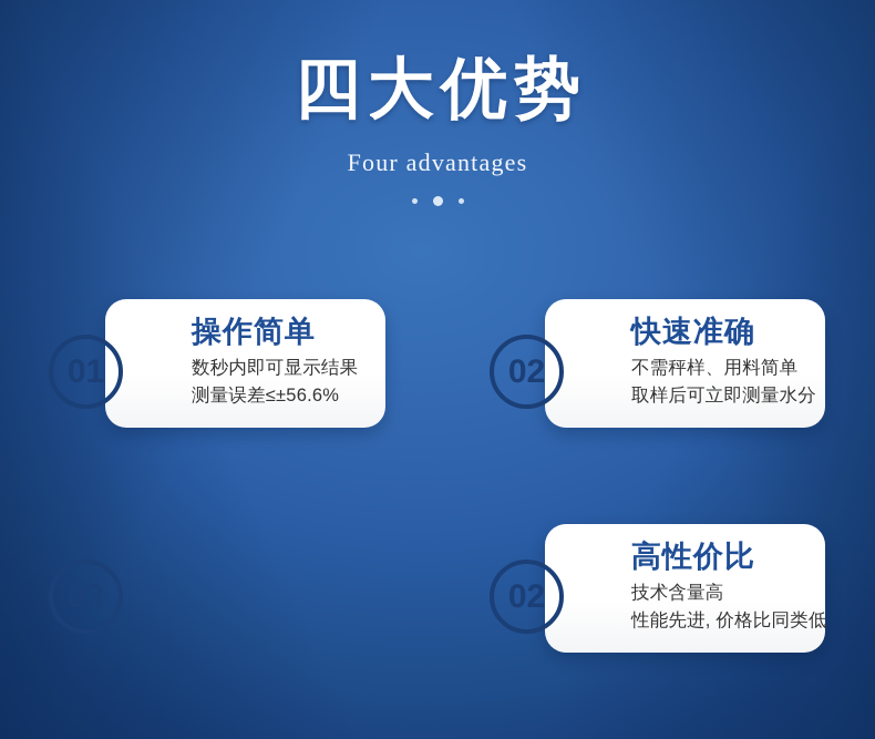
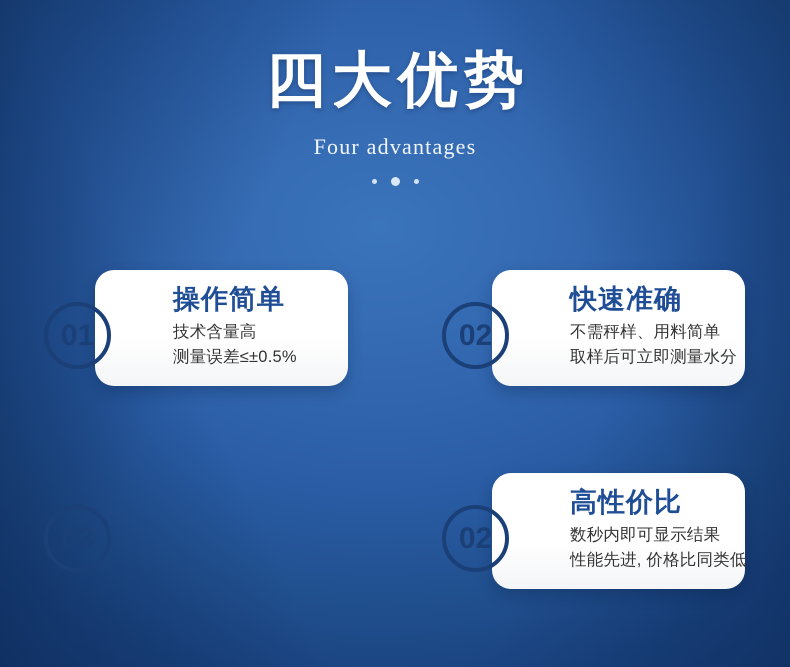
  四大优势
  Four advantages
  操作简单
- 数秒内即可显示结果
+ 技术含量高
- 测量误差≤±56.6%
+ 测量误差≤±0.5%
  快速准确
  不需秤样、用料简单
  取样后可立即测量水分
  02
  高性价比
- 技术含量高
+ 数秒内即可显示结果
  性能先进, 价格比同类低
  02
